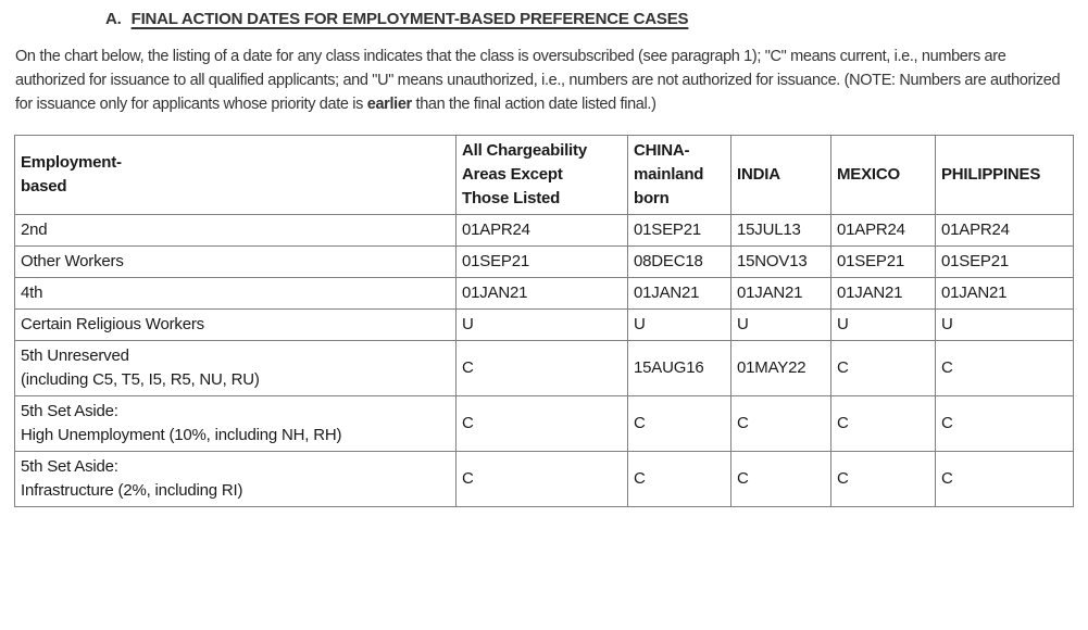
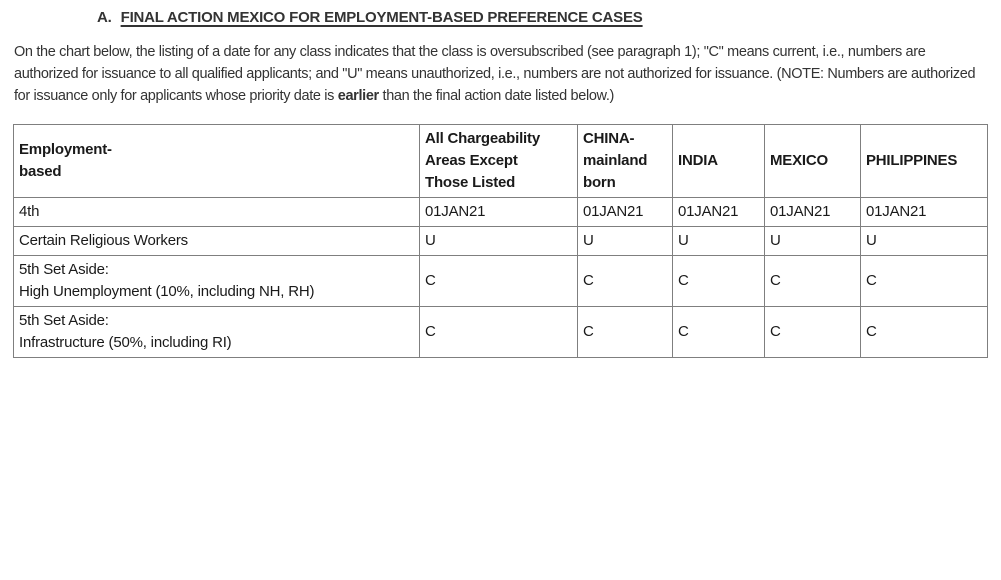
- A. FINAL ACTION DATES FOR EMPLOYMENT-BASED PREFERENCE CASES
+ A. FINAL ACTION MEXICO FOR EMPLOYMENT-BASED PREFERENCE CASES
- On the chart below, the listing of a date for any class indicates that the class is oversubscribed (see paragraph 1); "C" means current, i.e., numbers are authorized for issuance to all qualified applicants; and "U" means unauthorized, i.e., numbers are not authorized for issuance. (NOTE: Numbers are authorized for issuance only for applicants whose priority date is earlier than the final action date listed final.)
+ On the chart below, the listing of a date for any class indicates that the class is oversubscribed (see paragraph 1); "C" means current, i.e., numbers are authorized for issuance to all qualified applicants; and "U" means unauthorized, i.e., numbers are not authorized for issuance. (NOTE: Numbers are authorized for issuance only for applicants whose priority date is earlier than the final action date listed below.)
  Employment- based	All Chargeability Areas Except Those Listed	CHINA- mainland born	INDIA	MEXICO	PHILIPPINES
- 2nd	01APR24	01SEP21	15JUL13	01APR24	01APR24
- Other Workers	01SEP21	08DEC18	15NOV13	01SEP21	01SEP21
  4th	01JAN21	01JAN21	01JAN21	01JAN21	01JAN21
  Certain Religious Workers	U	U	U	U	U
- 5th Unreserved (including C5, T5, I5, R5, NU, RU)	C	15AUG16	01MAY22	C	C
  5th Set Aside: High Unemployment (10%, including NH, RH)	C	C	C	C	C
- 5th Set Aside: Infrastructure (2%, including RI)	C	C	C	C	C
+ 5th Set Aside: Infrastructure (50%, including RI)	C	C	C	C	C
